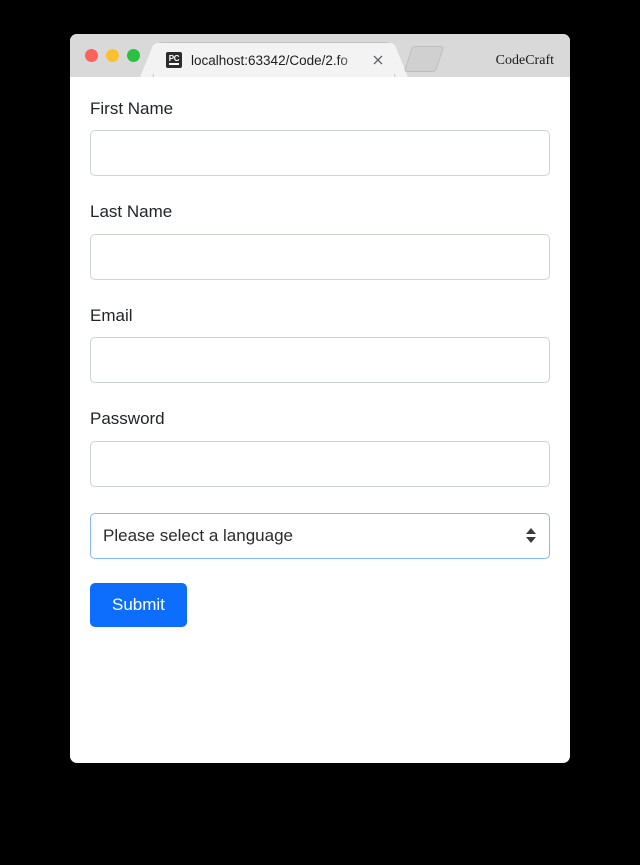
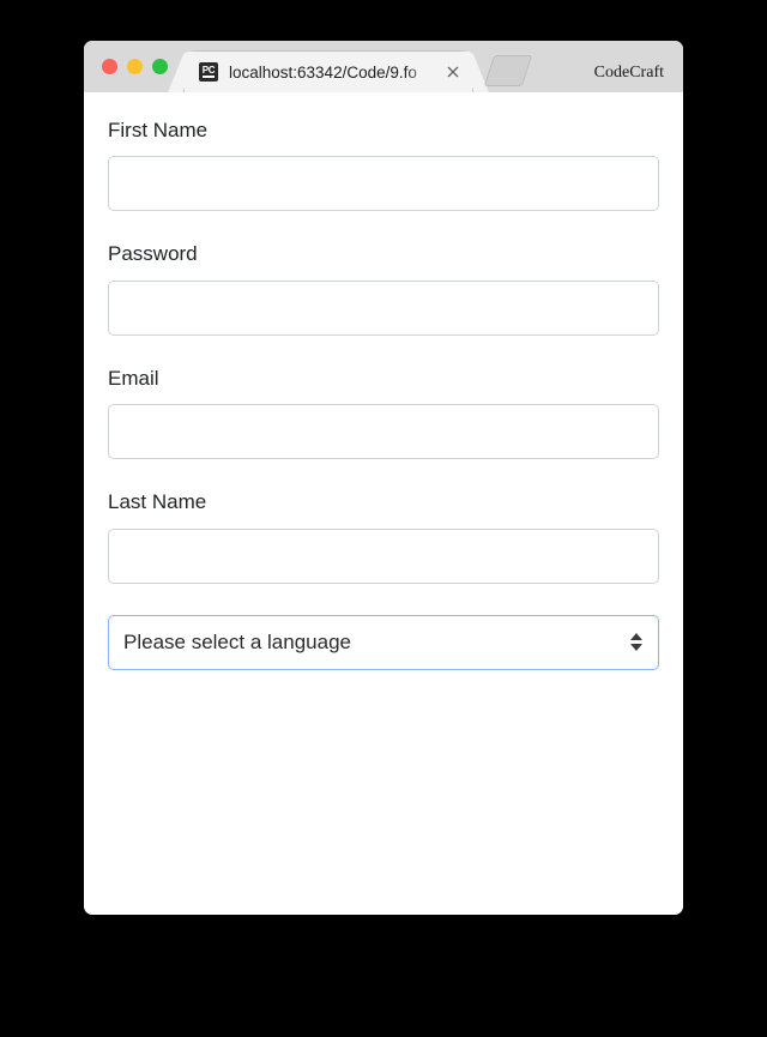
  PC
- localhost:63342/Code/2.fo
+ localhost:63342/Code/9.fo
  CodeCraft
  First Name
- Last Name
+ Password
  Email
- Password
+ Last Name
  Please select a language
- Submit
